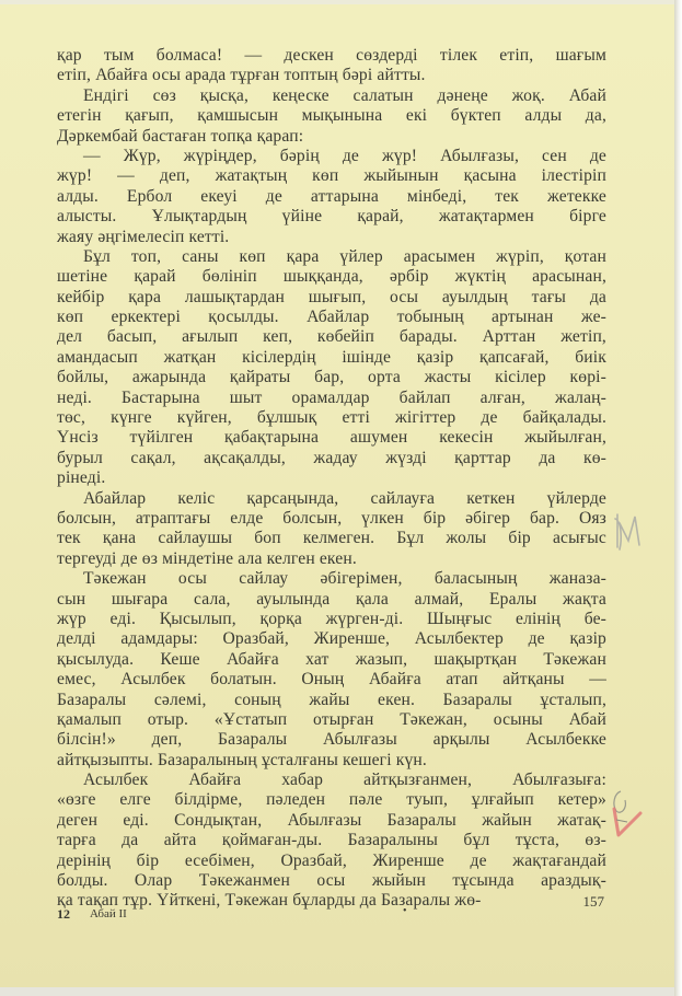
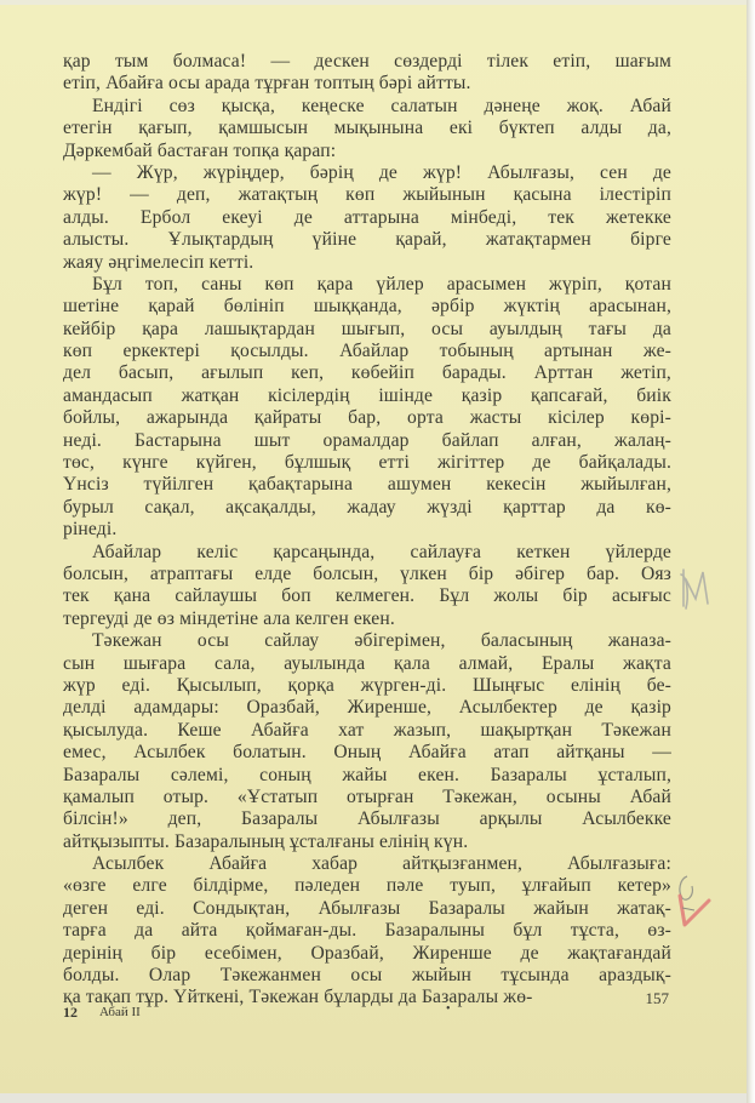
  қар тым болмаса! — дескен сөздерді тілек етіп, шағым
  етіп, Абайға осы арада тұрған топтың бәрі айтты.
  Ендігі сөз қысқа, кеңеске салатын дәнеңе жоқ. Абай
  етегін қағып, қамшысын мықынына екі бүктеп алды да,
  Дәркембай бастаған топқа қарап:
  — Жүр, жүріңдер, бәрің де жүр! Абылғазы, сен де
  жүр! — деп, жатақтың көп жыйынын қасына ілестіріп
  алды. Ербол екеуі де аттарына мінбеді, тек жетекке
  алысты. Ұлықтардың үйіне қарай, жатақтармен бірге
  жаяу әңгімелесіп кетті.
  Бұл топ, саны көп қара үйлер арасымен жүріп, қотан
  шетіне қарай бөлініп шыққанда, әрбір жүктің арасынан,
  кейбір қара лашықтардан шығып, осы ауылдың тағы да
  көп еркектері қосылды. Абайлар тобының артынан же-
  дел басып, ағылып кеп, көбейіп барады. Арттан жетіп,
  амандасып жатқан кісілердің ішінде қазір қапсағай, биік
  бойлы, ажарында қайраты бар, орта жасты кісілер көрі-
  неді. Бастарына шыт орамалдар байлап алған, жалаң-
  төс, күнге күйген, бұлшық етті жігіттер де байқалады.
  Үнсіз түйілген қабақтарына ашумен кекесін жыйылған,
  бурыл сақал, ақсақалды, жадау жүзді қарттар да кө-
  рінеді.
  Абайлар келіс қарсаңында, сайлауға кеткен үйлерде
  болсын, атраптағы елде болсын, үлкен бір әбігер бар. Ояз
  тек қана сайлаушы боп келмеген. Бұл жолы бір асығыс
  тергеуді де өз міндетіне ала келген екен.
  Тәкежан осы сайлау әбігерімен, баласының жаназа-
  сын шығара сала, ауылында қала алмай, Ералы жақта
  жүр еді. Қысылып, қорқа жүрген-ді. Шыңғыс елінің бе-
  делді адамдары: Оразбай, Жиренше, Асылбектер де қазір
  қысылуда. Кеше Абайға хат жазып, шақыртқан Тәкежан
  емес, Асылбек болатын. Оның Абайға атап айтқаны —
  Базаралы сәлемі, соның жайы екен. Базаралы ұсталып,
  қамалып отыр. «Ұстатып отырған Тәкежан, осыны Абай
  білсін!» деп, Базаралы Абылғазы арқылы Асылбекке
- айтқызыпты. Базаралының ұсталғаны кешегі күн.
+ айтқызыпты. Базаралының ұсталғаны елінің күн.
  Асылбек Абайға хабар айтқызғанмен, Абылғазыға:
  «өзге елге білдірме, пәледен пәле туып, ұлғайып кетер»
  деген еді. Сондықтан, Абылғазы Базаралы жайын жатақ-
  тарға да айта қоймаған-ды. Базаралыны бұл тұста, өз-
  дерінің бір есебімен, Оразбай, Жиренше де жақтағандай
  болды. Олар Тәкежанмен осы жыйын тұсында араздық-
  қа тақап тұр. Үйткені, Тәкежан бұларды да Базаралы жө-
  12
  Абай II
  •
  157
